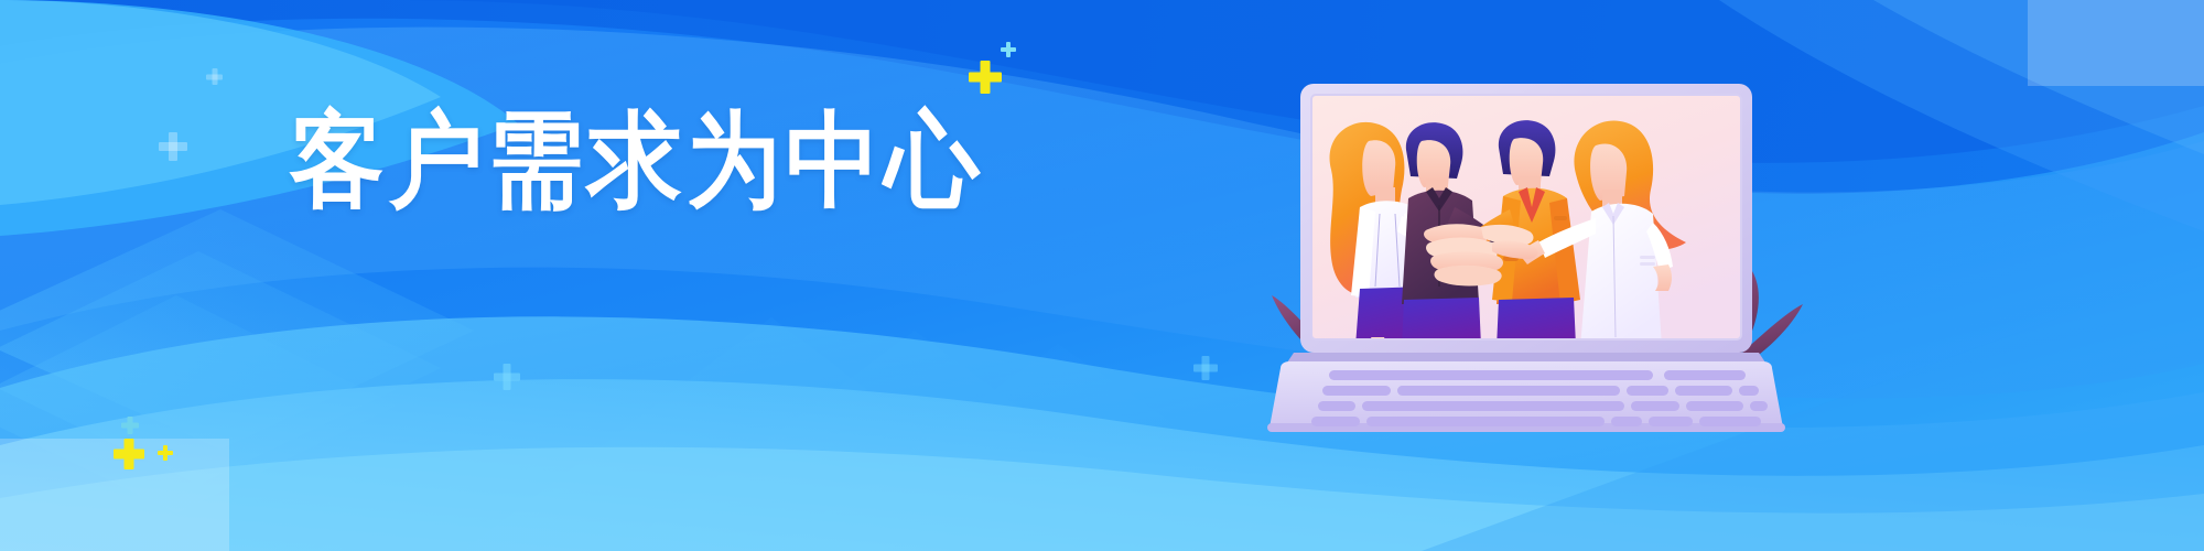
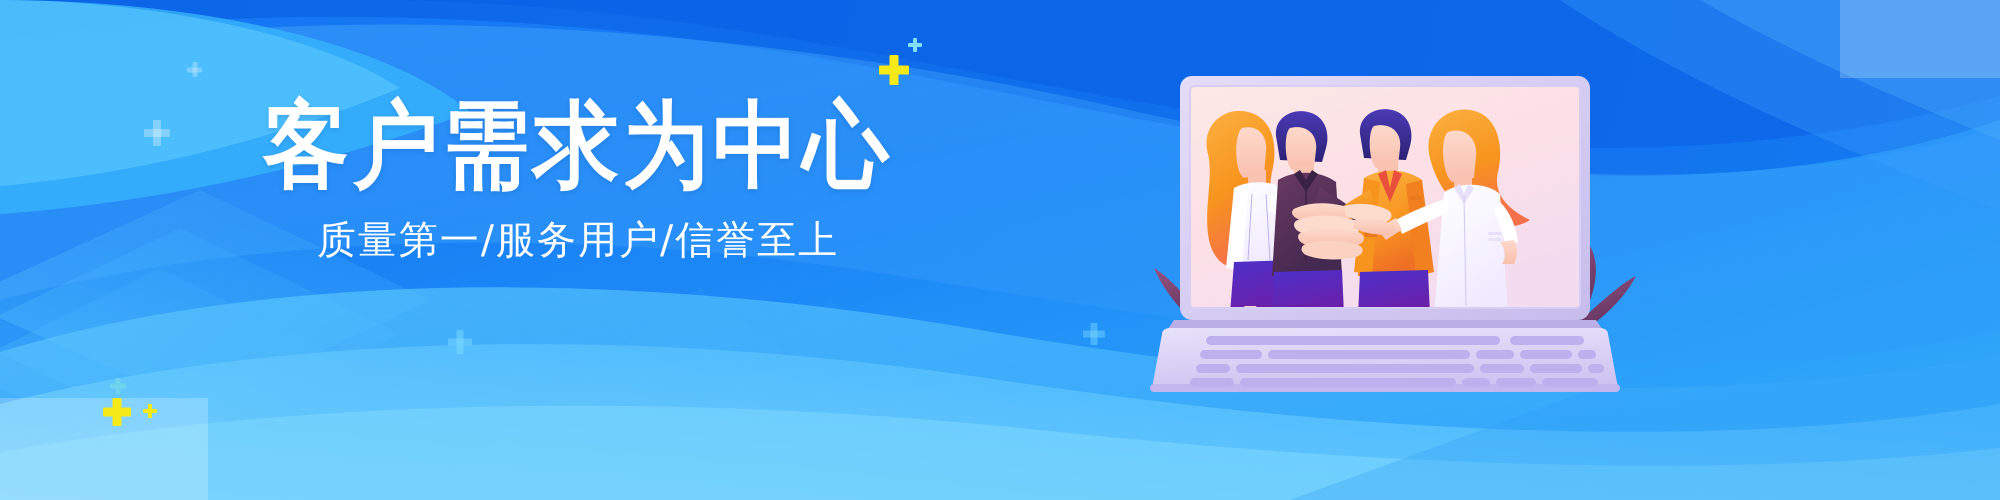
  客户需求为中心
+ 质量第一/服务用户/信誉至上
